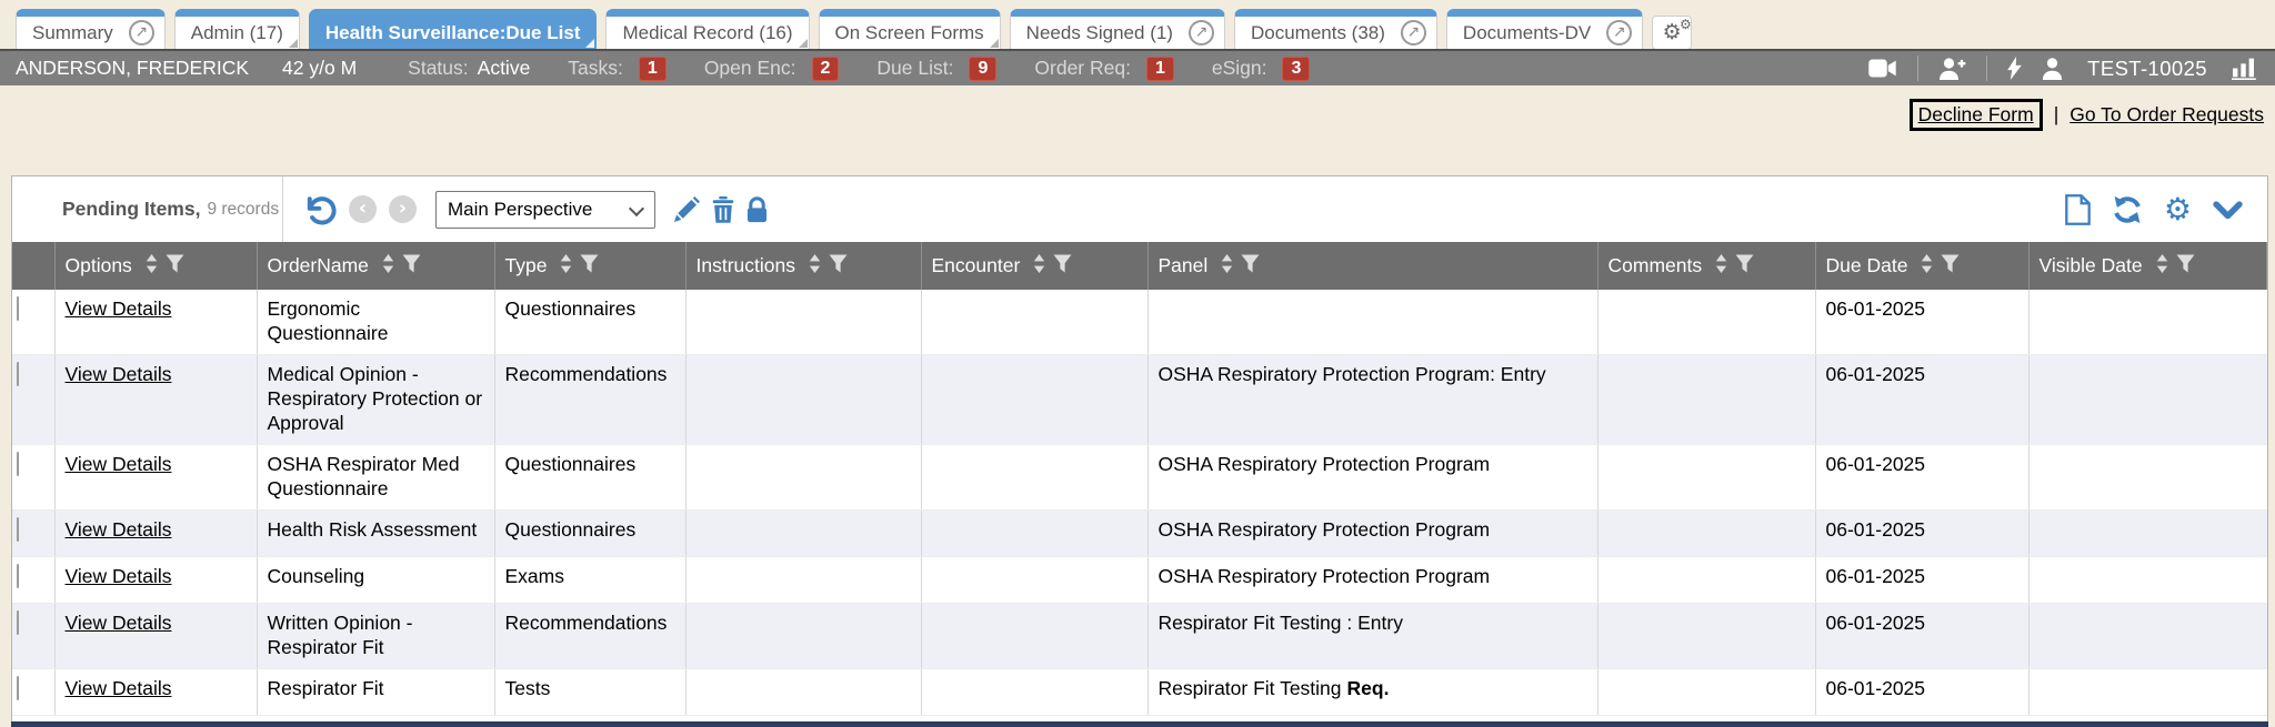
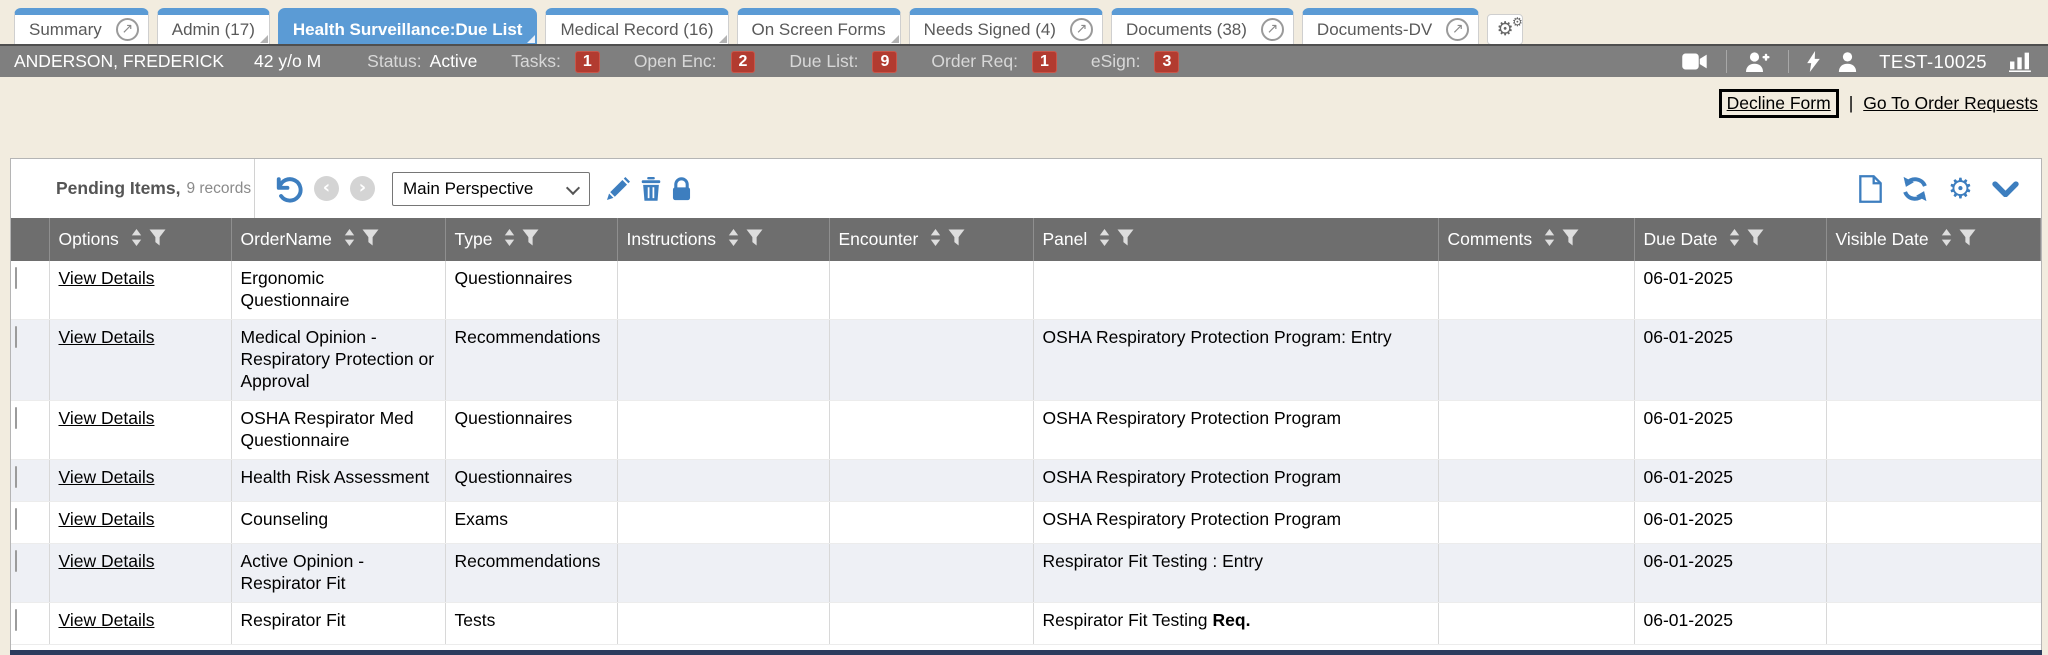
  Summary
  ↗
  Admin (17)
  Health Surveillance:Due List
  Medical Record (16)
  On Screen Forms
- Needs Signed (1)
+ Needs Signed (4)
  ↗
  Documents (38)
  ↗
  Documents-DV
  ↗
  ⚙
  ⚙
  ANDERSON, FREDERICK
  42 y/o M
  Status:
  Active
  Tasks:
  1
  Open Enc:
  2
  Due List:
  9
  Order Req:
  1
  eSign:
  3
  TEST-10025
  Decline Form
  |
  Go To Order Requests
  Pending Items,
  9 records
  ‹
  ›
  Main Perspective
  ⚙
  	Options	OrderName	Type	Instructions	Encounter	Panel	Comments	Due Date	Visible Date
  	View Details	Ergonomic Questionnaire	Questionnaires					06-01-2025
  	View Details	Medical Opinion - Respiratory Protection or Approval	Recommendations			OSHA Respiratory Protection Program: Entry		06-01-2025
  	View Details	OSHA Respirator Med Questionnaire	Questionnaires			OSHA Respiratory Protection Program		06-01-2025
  	View Details	Health Risk Assessment	Questionnaires			OSHA Respiratory Protection Program		06-01-2025
  	View Details	Counseling	Exams			OSHA Respiratory Protection Program		06-01-2025
- 	View Details	Written Opinion - Respirator Fit	Recommendations			Respirator Fit Testing : Entry		06-01-2025
+ 	View Details	Active Opinion - Respirator Fit	Recommendations			Respirator Fit Testing : Entry		06-01-2025
  	View Details	Respirator Fit	Tests			Respirator Fit Testing Req.		06-01-2025
